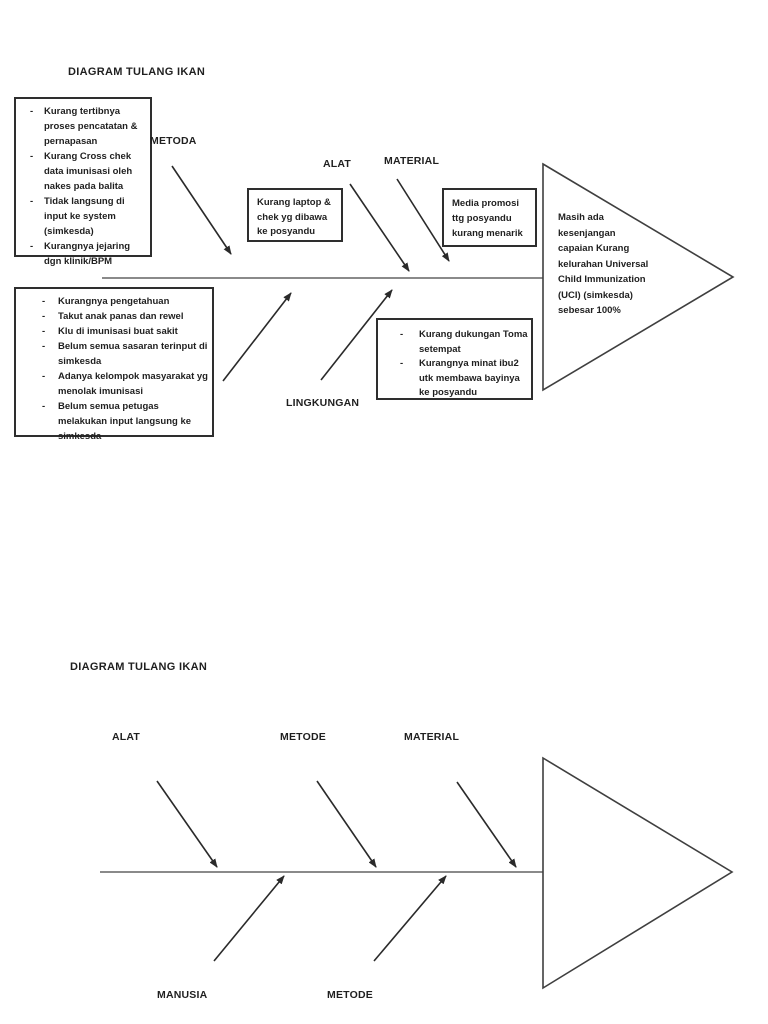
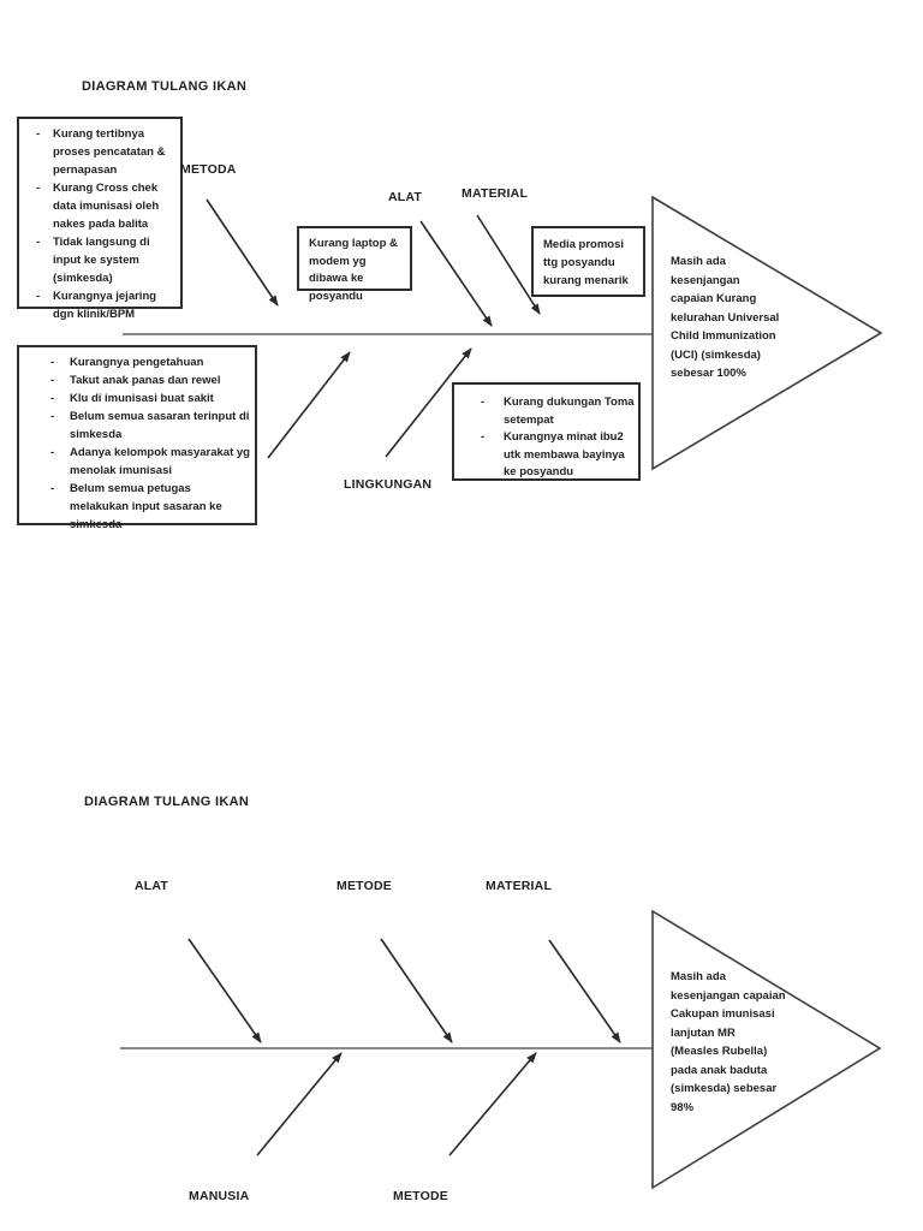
  DIAGRAM TULANG IKAN
  -
  Kurang tertibnya proses pencatatan & pernapasan
  -
  Kurang Cross chek data imunisasi oleh nakes pada balita
  -
  Tidak langsung di input ke system (simkesda)
  -
  Kurangnya jejaring dgn klinik/BPM
  METODA
  ALAT
  MATERIAL
  LINGKUNGAN
- Kurang laptop & chek yg dibawa ke posyandu
+ Kurang laptop & modem yg dibawa ke posyandu
  Media promosi ttg posyandu kurang menarik
  -
  Kurangnya pengetahuan
  -
  Takut anak panas dan rewel
  -
  Klu di imunisasi buat sakit
  -
  Belum semua sasaran terinput di simkesda
  -
  Adanya kelompok masyarakat yg menolak imunisasi
  -
- Belum semua petugas melakukan input langsung ke simkesda
+ Belum semua petugas melakukan input sasaran ke simkesda
  -
  Kurang dukungan Toma setempat
  -
  Kurangnya minat ibu2 utk membawa bayinya ke posyandu
  Masih ada kesenjangan capaian Kurang kelurahan Universal Child Immunization (UCI) (simkesda) sebesar 100%
  DIAGRAM TULANG IKAN
  ALAT
  METODE
  MATERIAL
  MANUSIA
  METODE
+ Masih ada kesenjangan capaian Cakupan imunisasi lanjutan MR (Measles Rubella) pada anak baduta (simkesda) sebesar 98%
